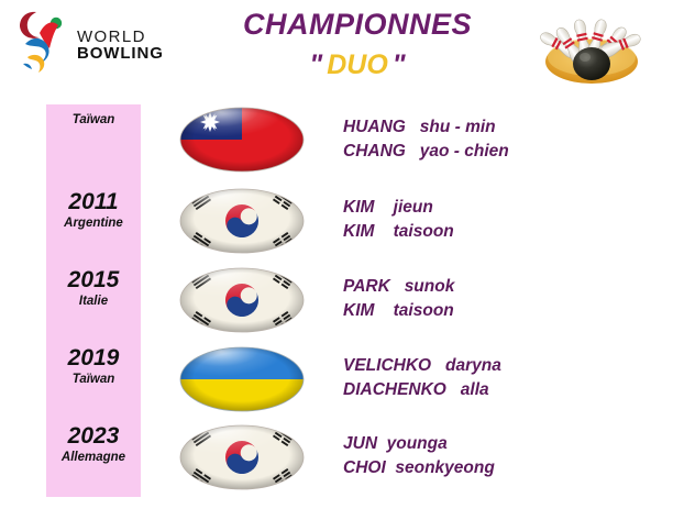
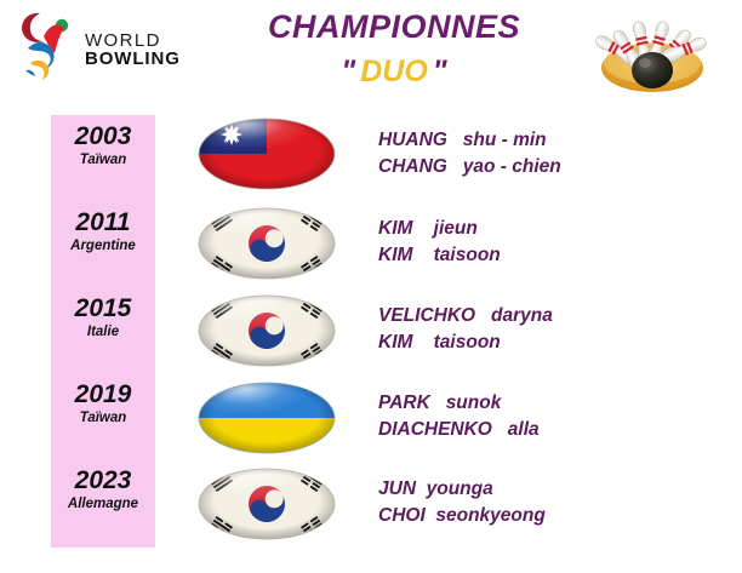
  WORLD
  BOWLING
  CHAMPIONNES
  " DUO "
+ 2003
  Taïwan
  2011
  Argentine
  2015
  Italie
  2019
  Taïwan
  2023
  Allemagne
  HUANG shu - min
  CHANG yao - chien
  KIM jieun
  KIM taisoon
- PARK sunok
+ VELICHKO daryna
  KIM taisoon
- VELICHKO daryna
+ PARK sunok
  DIACHENKO alla
  JUN younga
  CHOI seonkyeong
